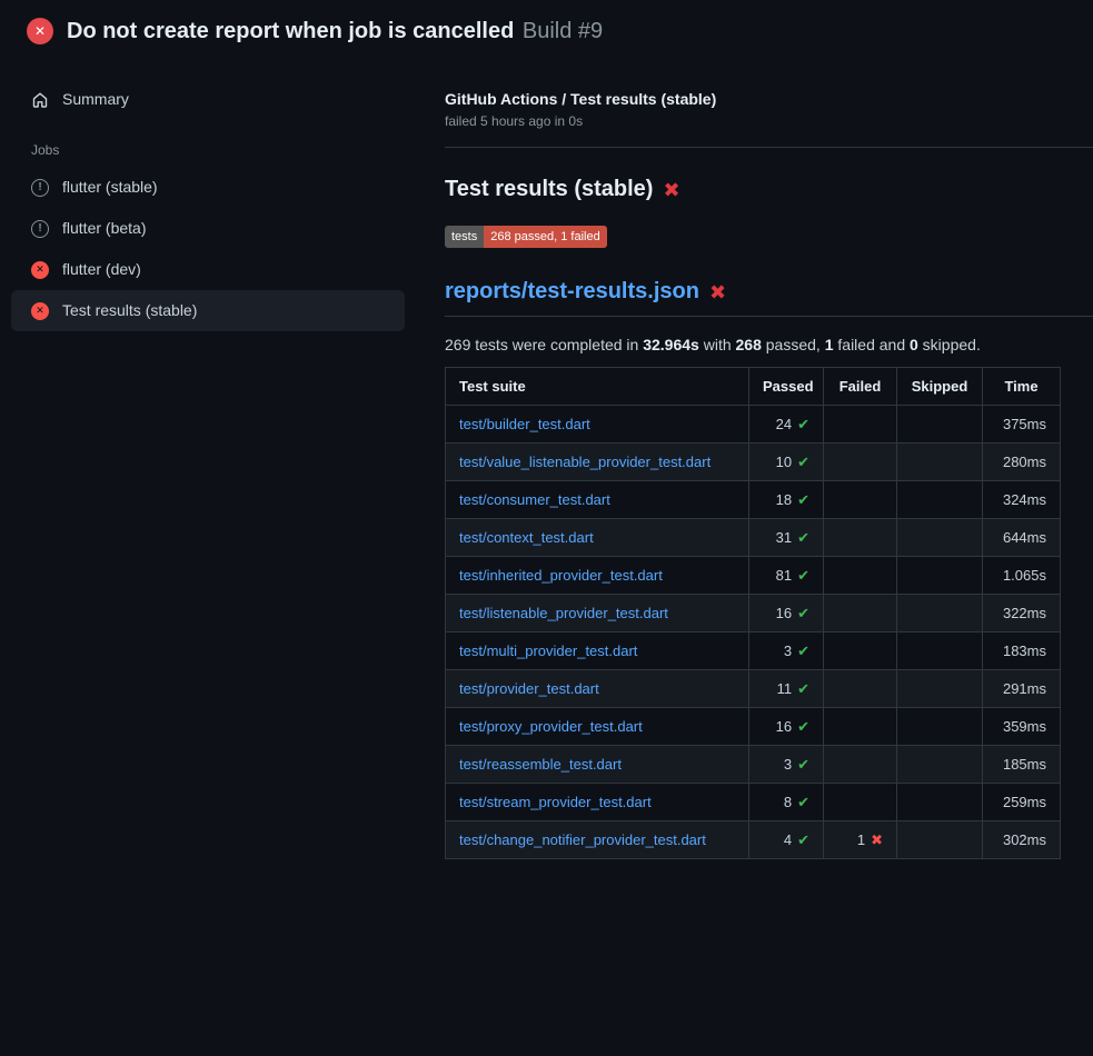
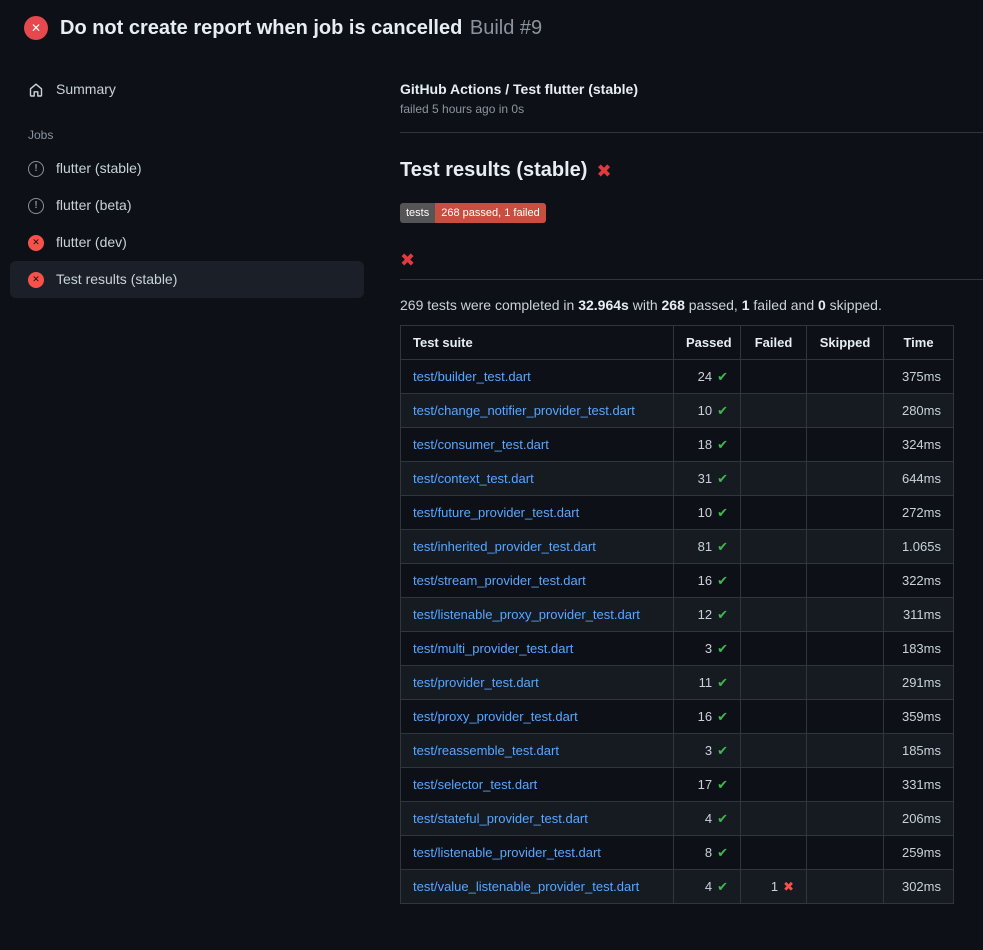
  ✕
  Do not create report when job is cancelled Build #9
  Summary
  Jobs
  !
  flutter (stable)
  !
  flutter (beta)
  ✕
  flutter (dev)
  ✕
  Test results (stable)
- GitHub Actions / Test results (stable)
+ GitHub Actions / Test flutter (stable)
  failed 5 hours ago in 0s
  Test results (stable)
  ✖
  tests
  268 passed, 1 failed
- reports/test-results.json
  ✖
  269 tests were completed in 32.964s with 268 passed, 1 failed and 0 skipped.
  Test suite	Passed	Failed	Skipped	Time
  test/builder_test.dart	24 ✔			375ms
- test/value_listenable_provider_test.dart	10 ✔			280ms
+ test/change_notifier_provider_test.dart	10 ✔			280ms
  test/consumer_test.dart	18 ✔			324ms
  test/context_test.dart	31 ✔			644ms
+ test/future_provider_test.dart	10 ✔			272ms
  test/inherited_provider_test.dart	81 ✔			1.065s
- test/listenable_provider_test.dart	16 ✔			322ms
+ test/stream_provider_test.dart	16 ✔			322ms
+ test/listenable_proxy_provider_test.dart	12 ✔			311ms
  test/multi_provider_test.dart	3 ✔			183ms
  test/provider_test.dart	11 ✔			291ms
  test/proxy_provider_test.dart	16 ✔			359ms
  test/reassemble_test.dart	3 ✔			185ms
+ test/selector_test.dart	17 ✔			331ms
+ test/stateful_provider_test.dart	4 ✔			206ms
- test/stream_provider_test.dart	8 ✔			259ms
+ test/listenable_provider_test.dart	8 ✔			259ms
- test/change_notifier_provider_test.dart	4 ✔	1 ✖		302ms
+ test/value_listenable_provider_test.dart	4 ✔	1 ✖		302ms
